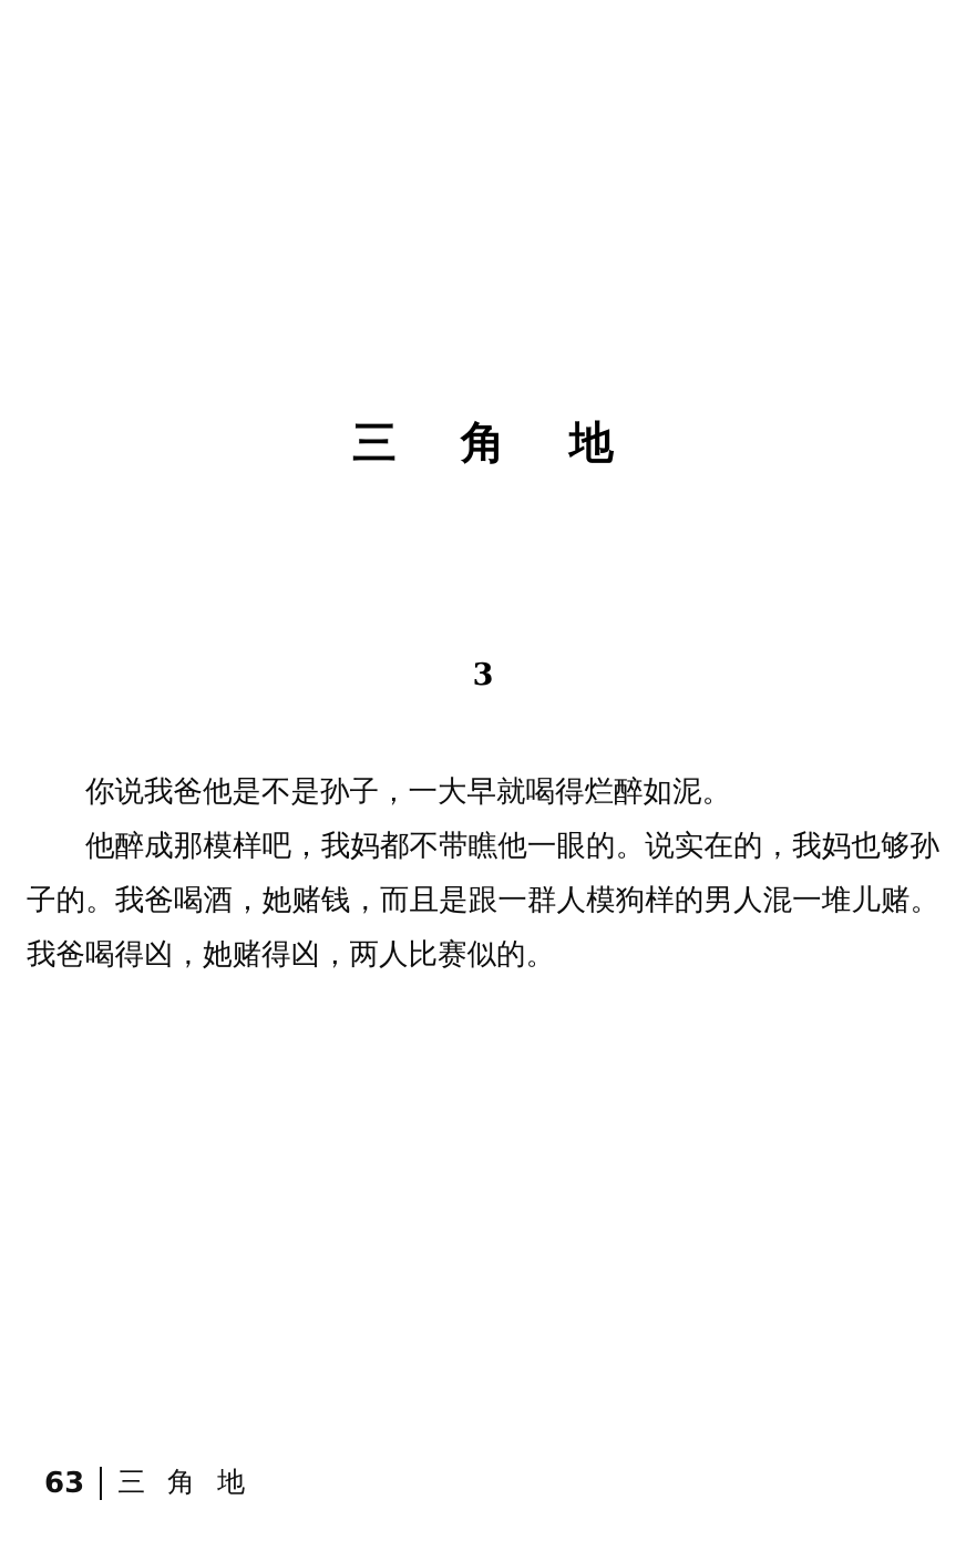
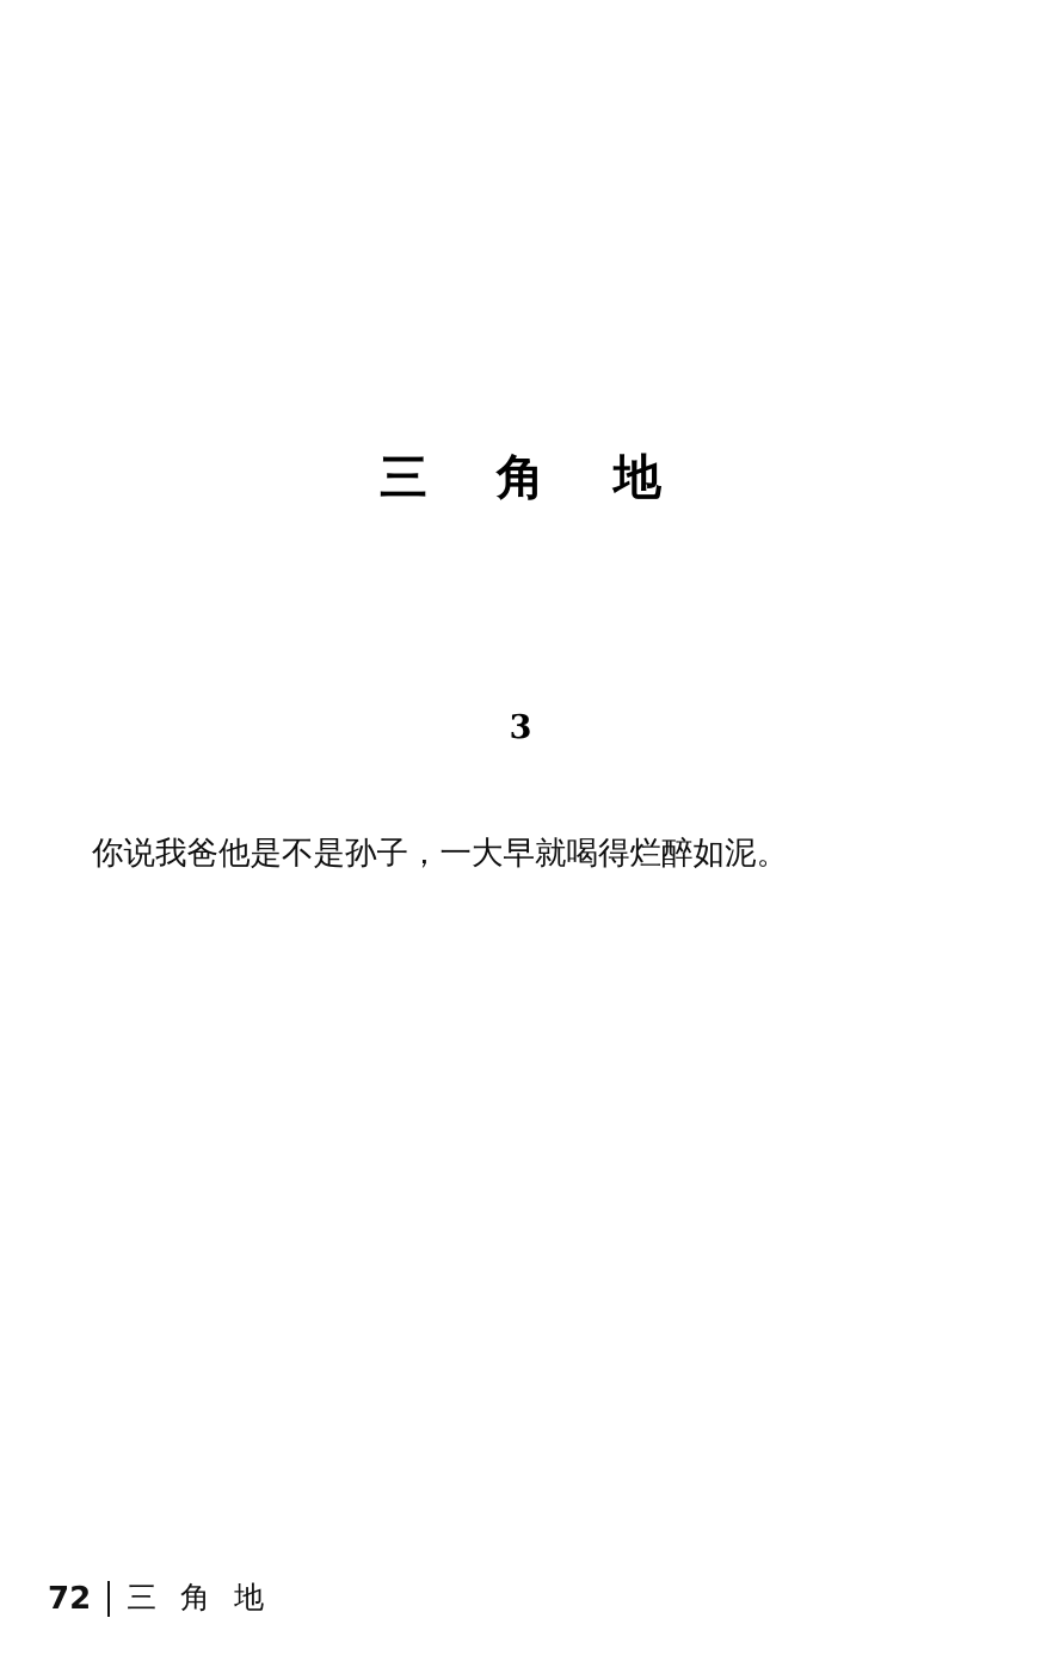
  三 角 地
  3
  你说我爸他是不是孙子，一大早就喝得烂醉如泥。
- 他醉成那模样吧，我妈都不带瞧他一眼的。说实在的，我妈也够孙子的。我爸喝酒，她赌钱，而且是跟一群人模狗样的男人混一堆儿赌。我爸喝得凶，她赌得凶，两人比赛似的。
- 63
+ 72
  三 角 地
